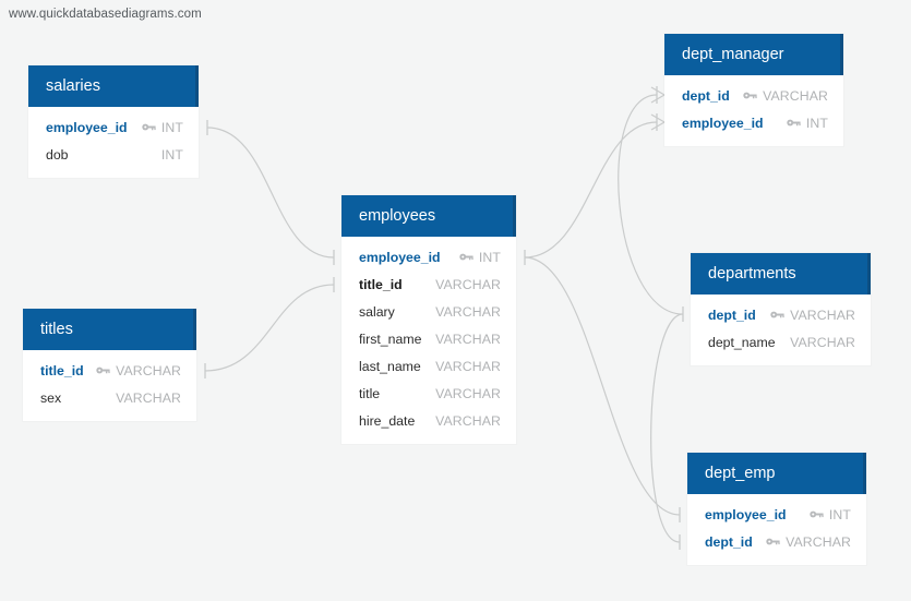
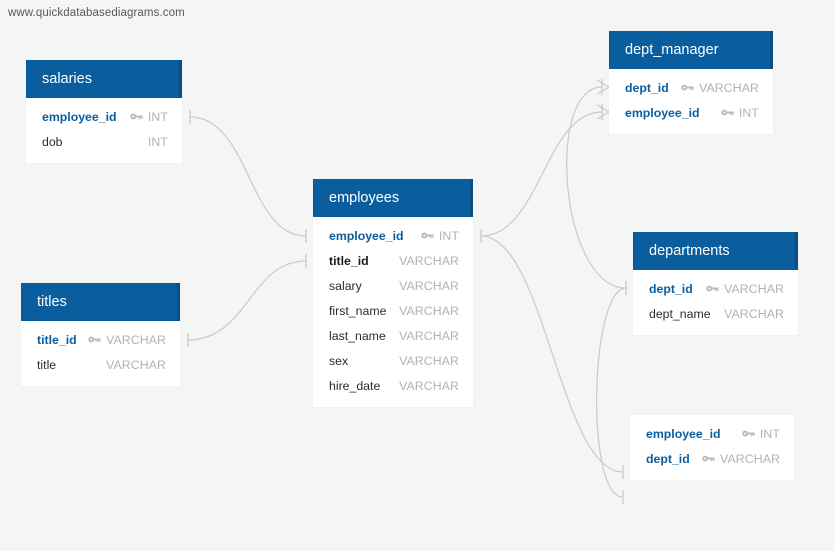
  www.quickdatabasediagrams.com
  salaries
  employee_id
  INT
  dob
  INT
  titles
  title_id
  VARCHAR
- sex
+ title
  VARCHAR
  employees
  employee_id
  INT
  title_id
  VARCHAR
  salary
  VARCHAR
  first_name
  VARCHAR
  last_name
  VARCHAR
- title
+ sex
  VARCHAR
  hire_date
  VARCHAR
  dept_manager
  dept_id
  VARCHAR
  employee_id
  INT
  departments
  dept_id
  VARCHAR
  dept_name
  VARCHAR
- dept_emp
  employee_id
  INT
  dept_id
  VARCHAR
